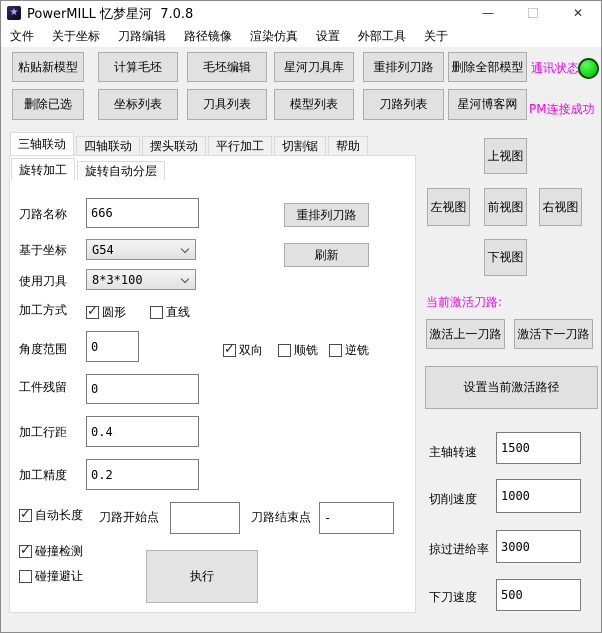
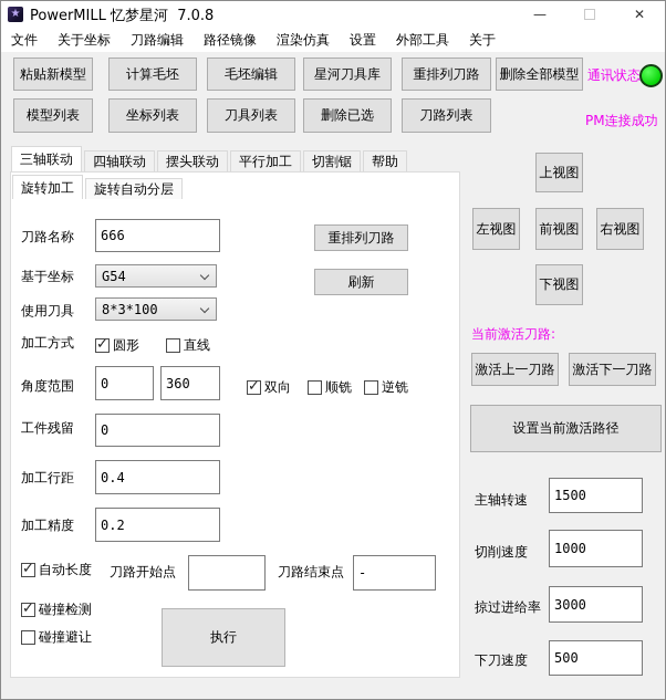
  ★
  PowerMILL 忆梦星河 7.0.8
  —
  ✕
  文件
  关于坐标
  刀路编辑
  路径镜像
  渲染仿真
  设置
  外部工具
  关于
  粘贴新模型
  计算毛坯
  毛坯编辑
  星河刀具库
  重排列刀路
  删除全部模型
  通讯状态
- 删除已选
+ 模型列表
  坐标列表
  刀具列表
- 模型列表
+ 删除已选
  刀路列表
- 星河博客网
  PM连接成功
  三轴联动
  四轴联动
  摆头联动
  平行加工
  切割锯
  帮助
  旋转加工
  旋转自动分层
  刀路名称
  666
  重排列刀路
  基于坐标
  G54
  刷新
  使用刀具
  8*3*100
  加工方式
  圆形
  直线
  角度范围
  0
+ 360
  双向
  顺铣
  逆铣
  工件残留
  0
  加工行距
  0.4
  加工精度
  0.2
  自动长度
  刀路开始点
  刀路结束点
  -
  碰撞检测
  碰撞避让
  执行
  上视图
  左视图
  前视图
  右视图
  下视图
  当前激活刀路:
  激活上一刀路
  激活下一刀路
  设置当前激活路径
  主轴转速
  1500
  切削速度
  1000
  掠过进给率
  3000
  下刀速度
  500
